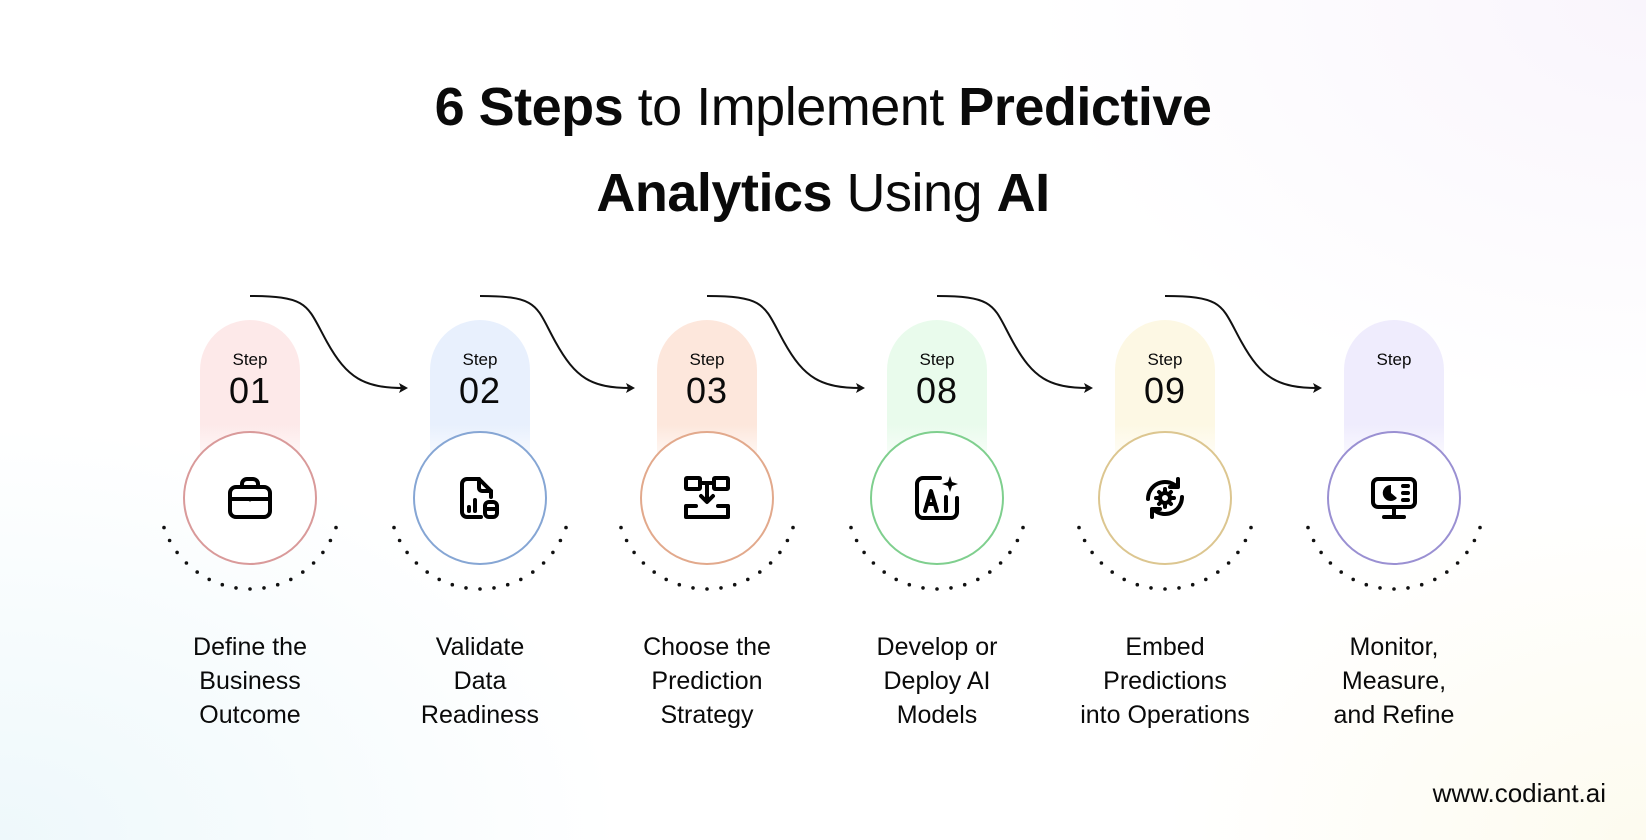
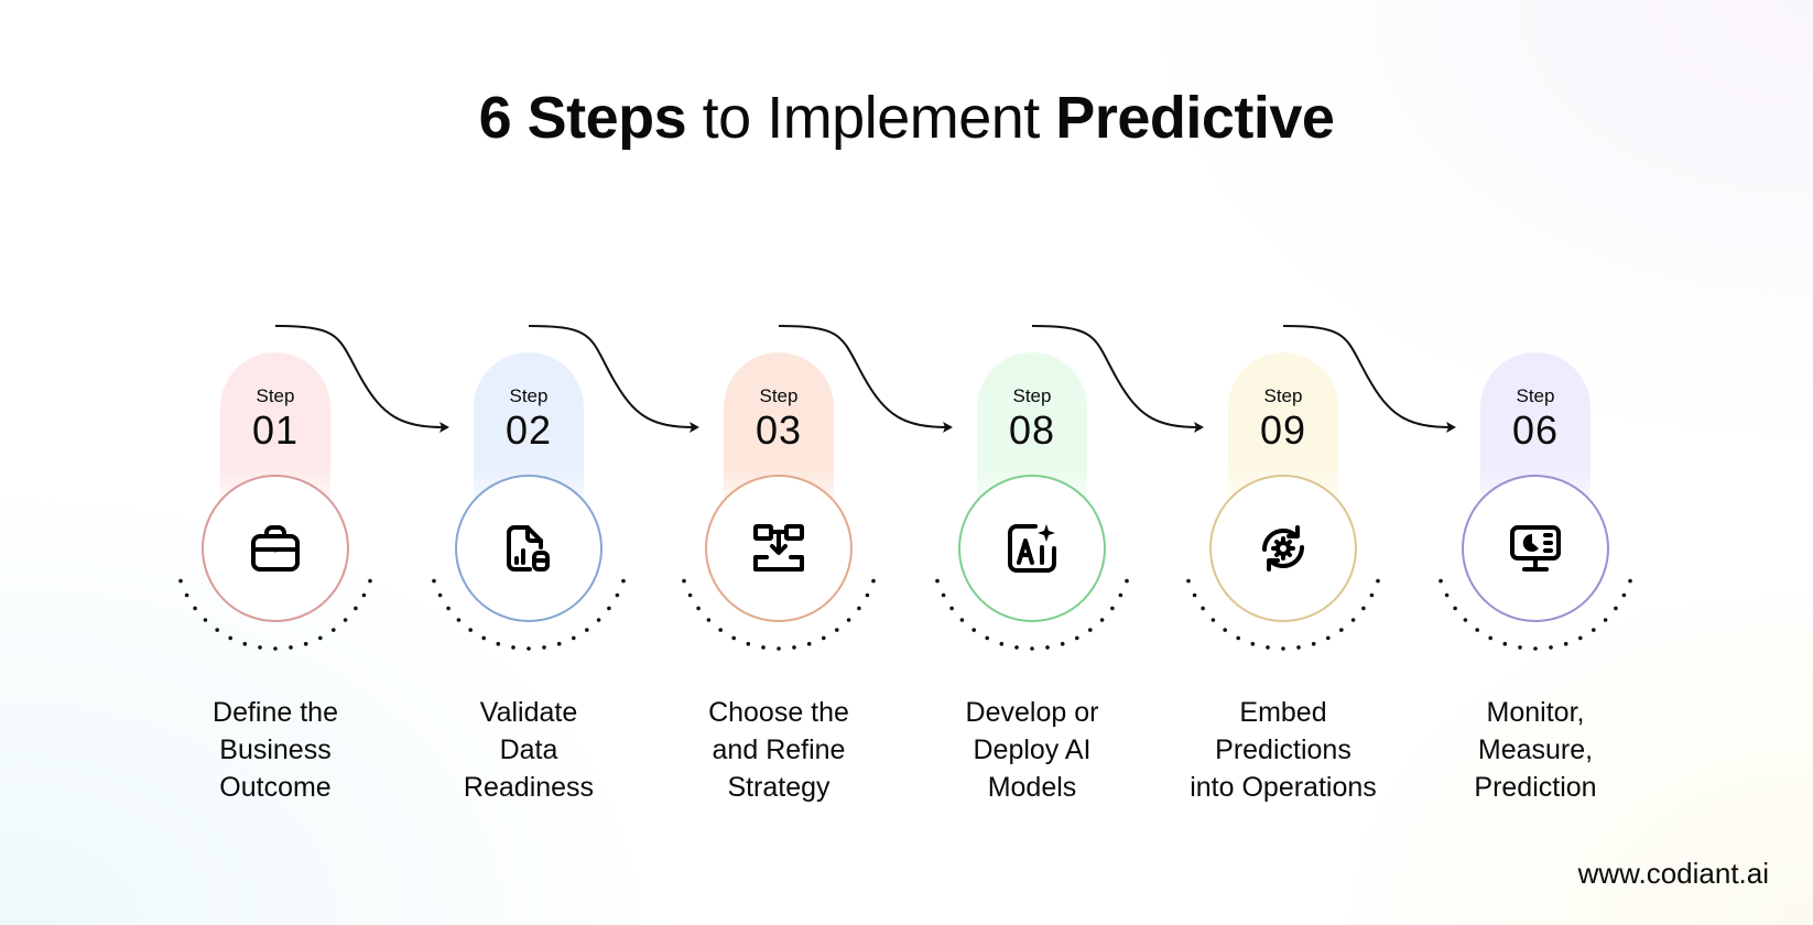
  6 Steps to Implement Predictive
- Analytics Using AI
  Step
  01
  Define the
  Business
  Outcome
  Step
  02
  Validate
  Data
  Readiness
  Step
  03
  Choose the
- Prediction
+ and Refine
  Strategy
  Step
  08
  Develop or
  Deploy AI
  Models
  Step
  09
  Embed
  Predictions
  into Operations
  Step
+ 06
  Monitor,
  Measure,
- and Refine
+ Prediction
  www.codiant.ai
